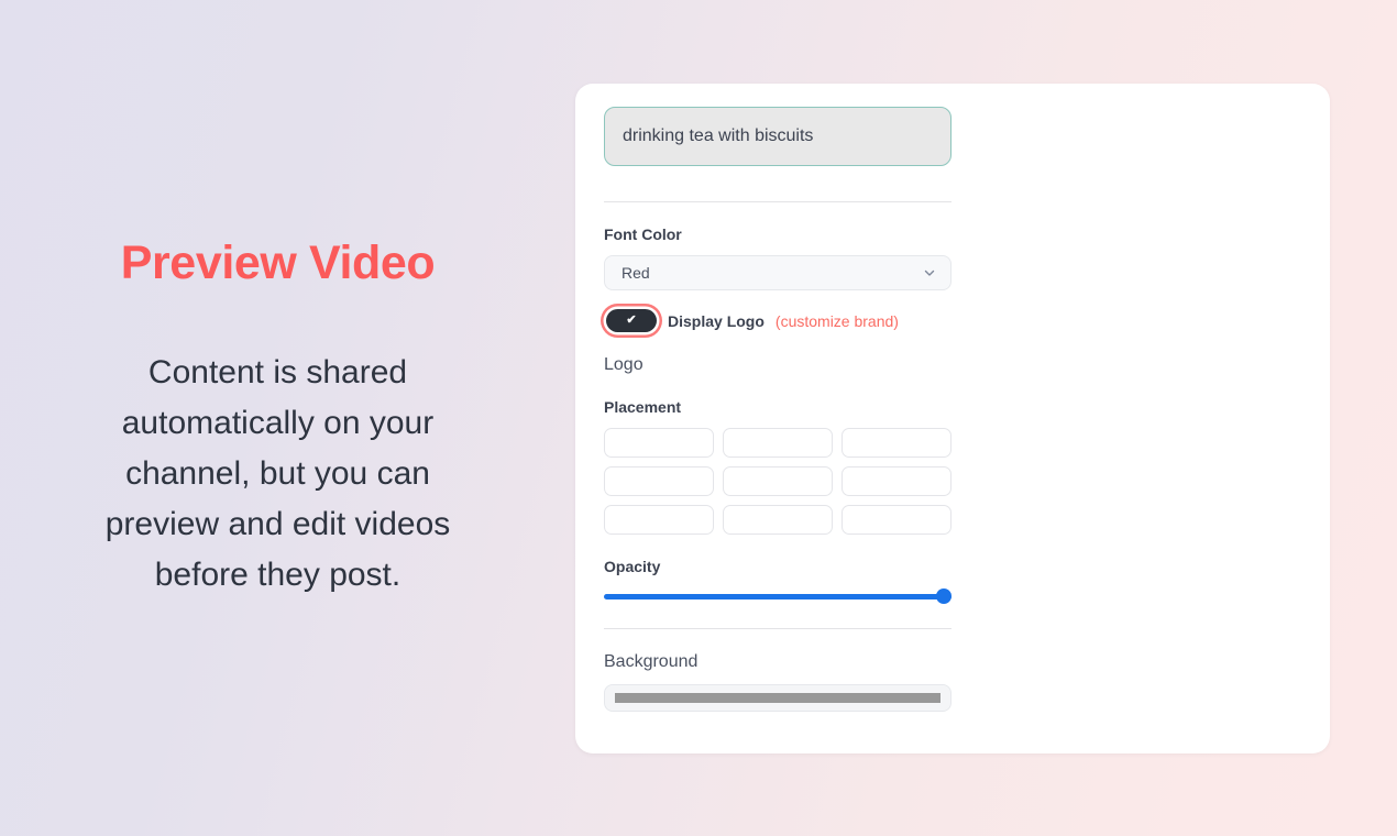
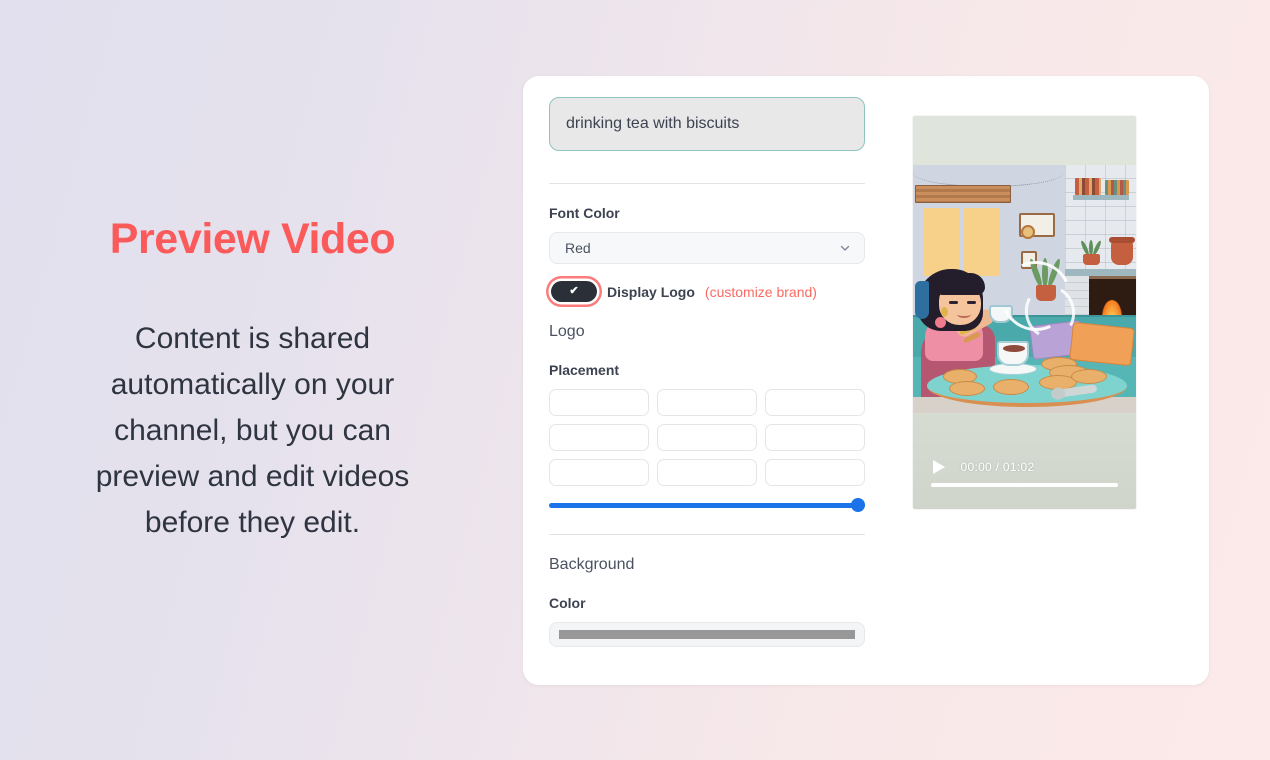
  Preview Video
- Content is shared automatically on your channel, but you can preview and edit videos before they post.
+ Content is shared automatically on your channel, but you can preview and edit videos before they edit.
  drinking tea with biscuits
  Font Color
  Red
  ✔
  Display Logo
  (customize brand)
  Logo
  Placement
- Opacity
  Background
+ Color
+ 00:00 / 01:02
